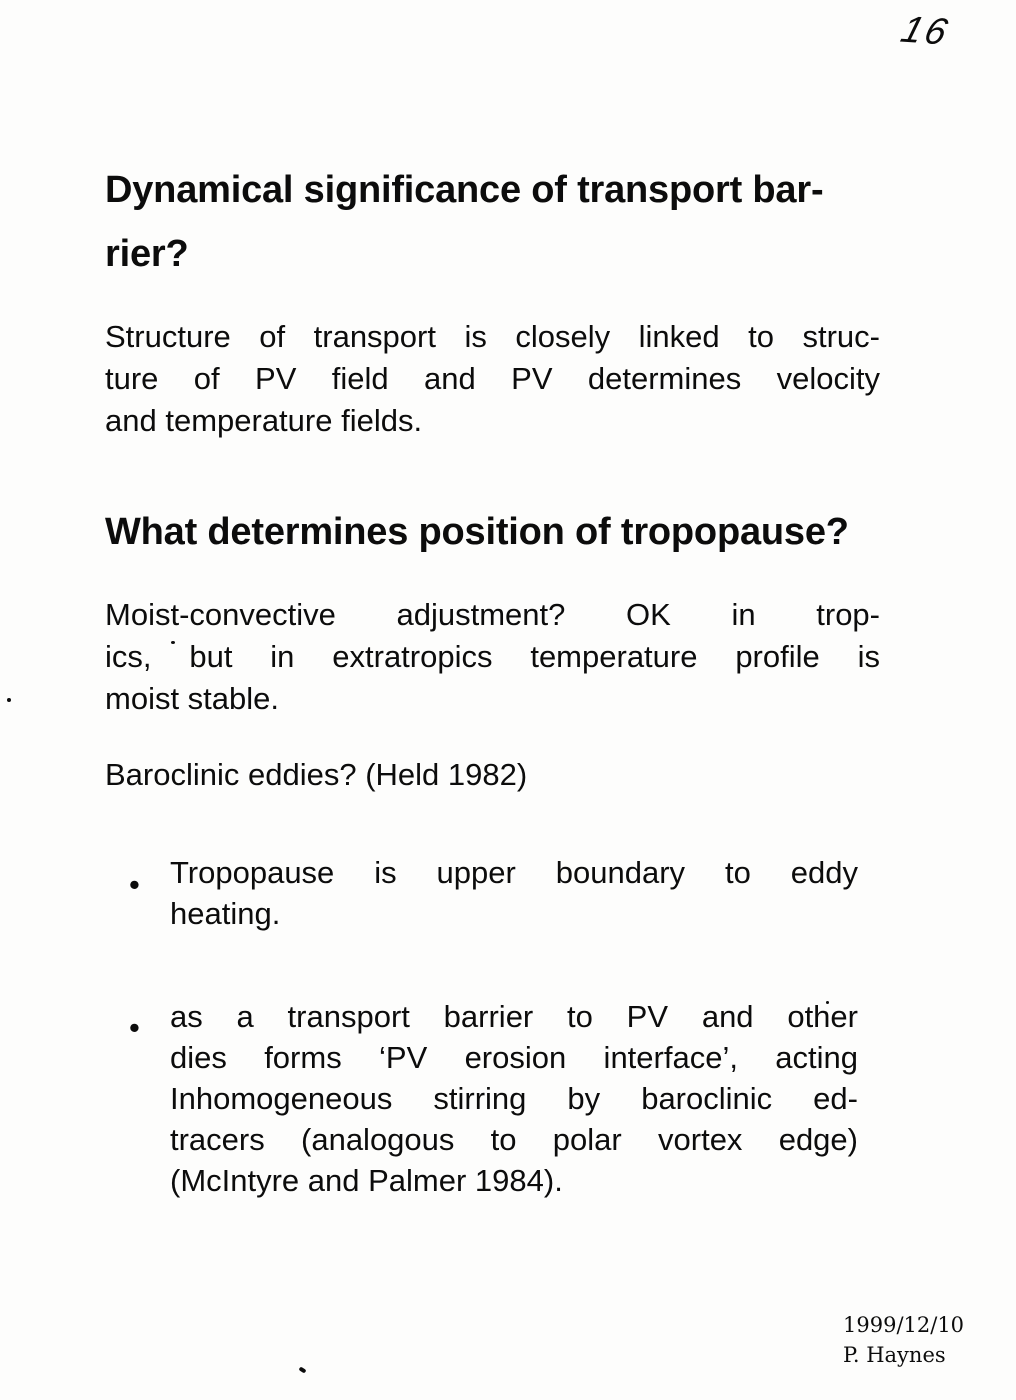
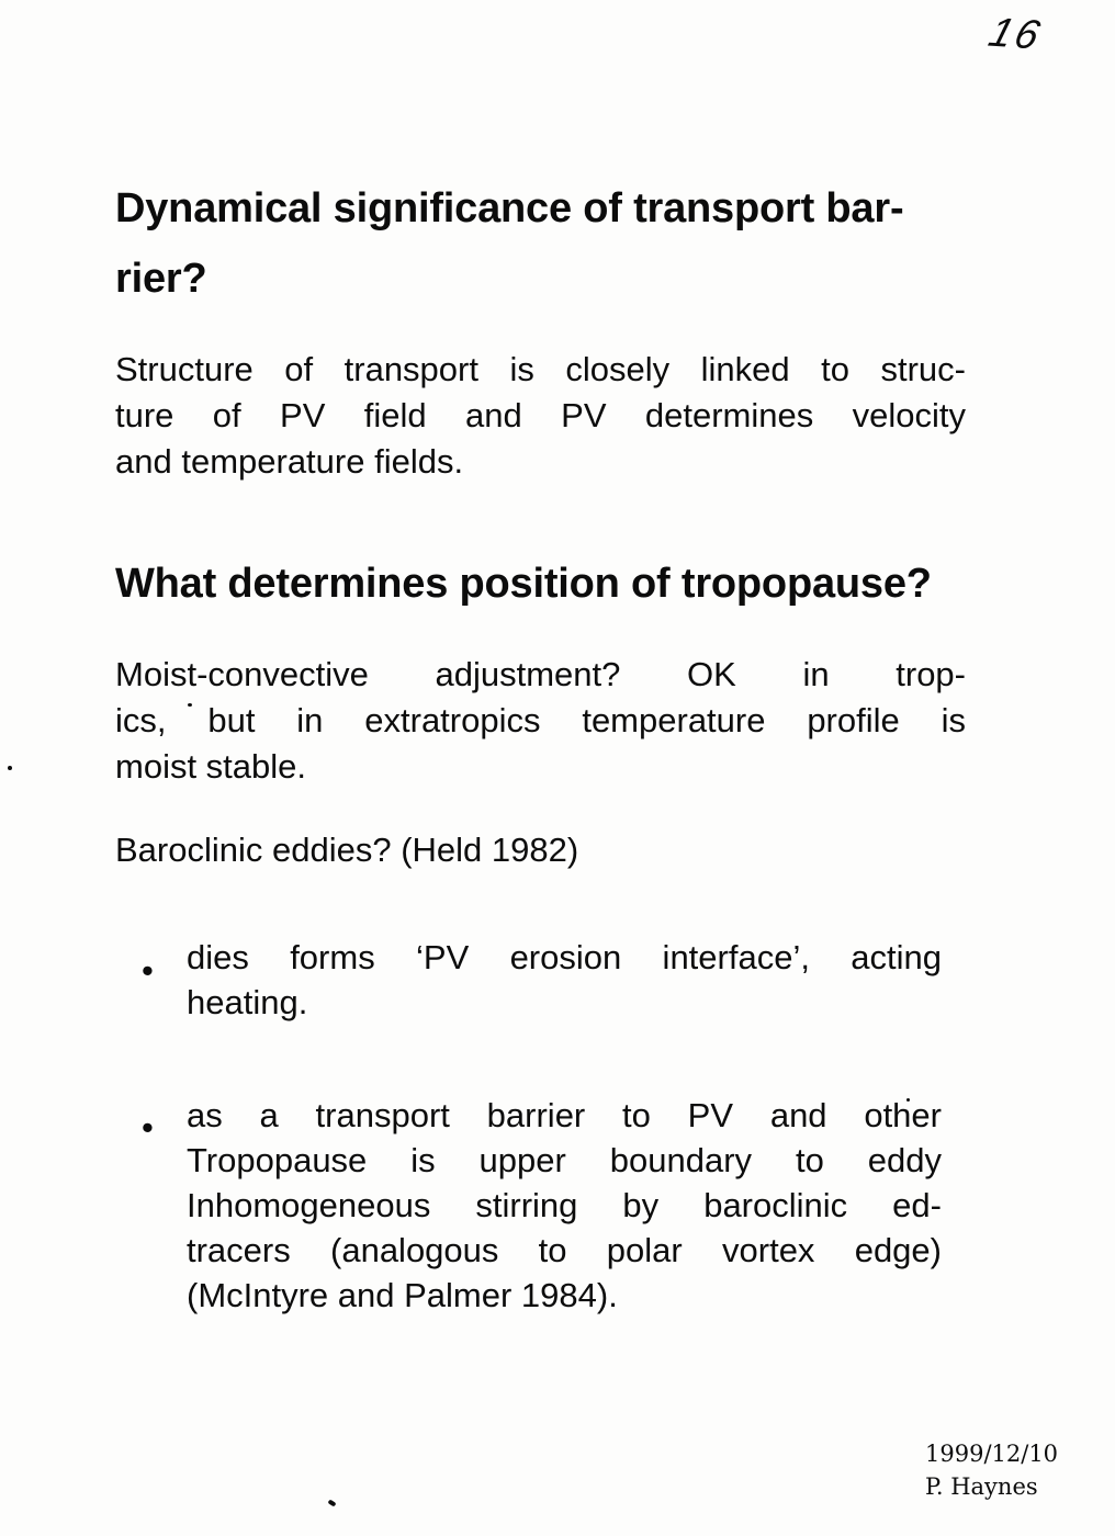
  Dynamical significance of transport bar-
  rier?
  Structure of transport is closely linked to struc-
  ture of PV field and PV determines velocity
  and temperature fields.
  What determines position of tropopause?
  Moist-convective adjustment? OK in trop-
  ics, but in extratropics temperature profile is
  moist stable.
  Baroclinic eddies? (Held 1982)
  •
- Tropopause is upper boundary to eddy
+ dies forms ‘PV erosion interface’, acting
  heating.
  •
  as a transport barrier to PV and other
- dies forms ‘PV erosion interface’, acting
+ Tropopause is upper boundary to eddy
  Inhomogeneous stirring by baroclinic ed-
  tracers (analogous to polar vortex edge)
  (McIntyre and Palmer 1984).
  1999/12/10
  P. Haynes
